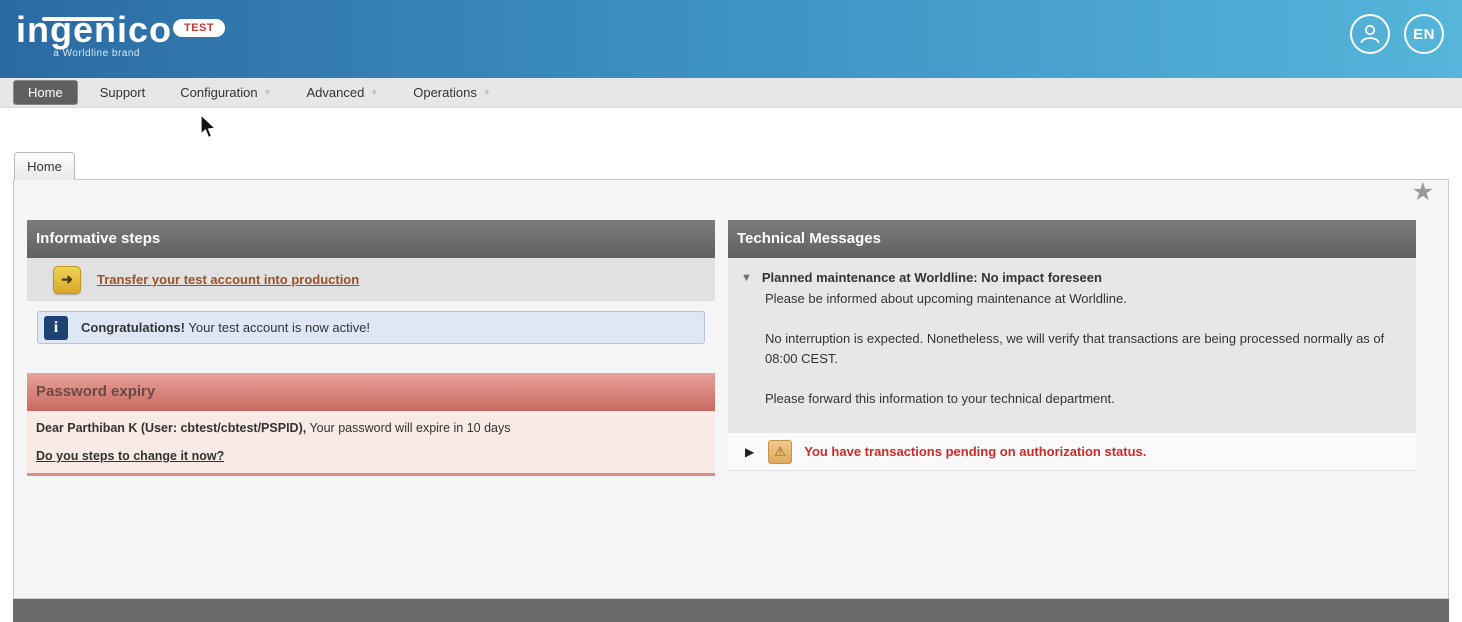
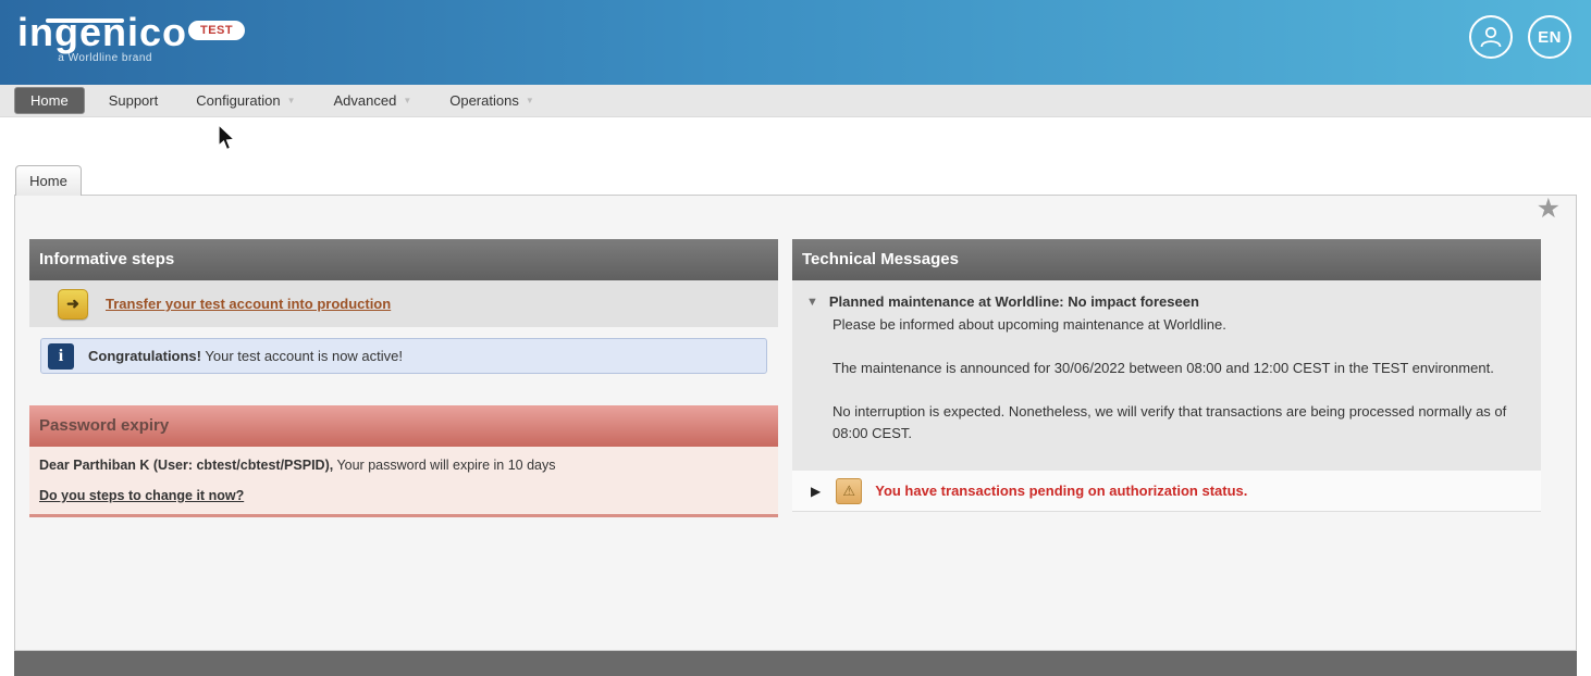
  ingenico
  a Worldline brand
  TEST
  EN
  Home
  Support
  Configuration
  ▼
  Advanced
  ▼
  Operations
  ▼
  Home
  ★
  Informative steps
  ➜
  Transfer your test account into production
  i
  Congratulations! Your test account is now active!
  Password expiry
  Dear Parthiban K (User: cbtest/cbtest/PSPID), Your password will expire in 10 days
  Do you steps to change it now?
  Technical Messages
  ▼
  Planned maintenance at Worldline: No impact foreseen
  Please be informed about upcoming maintenance at Worldline.
+ The maintenance is announced for 30/06/2022 between 08:00 and 12:00 CEST in the TEST environment.
  No interruption is expected. Nonetheless, we will verify that transactions are being processed normally as of 08:00 CEST.
- Please forward this information to your technical department.
  ▶
  ⚠
  You have transactions pending on authorization status.
